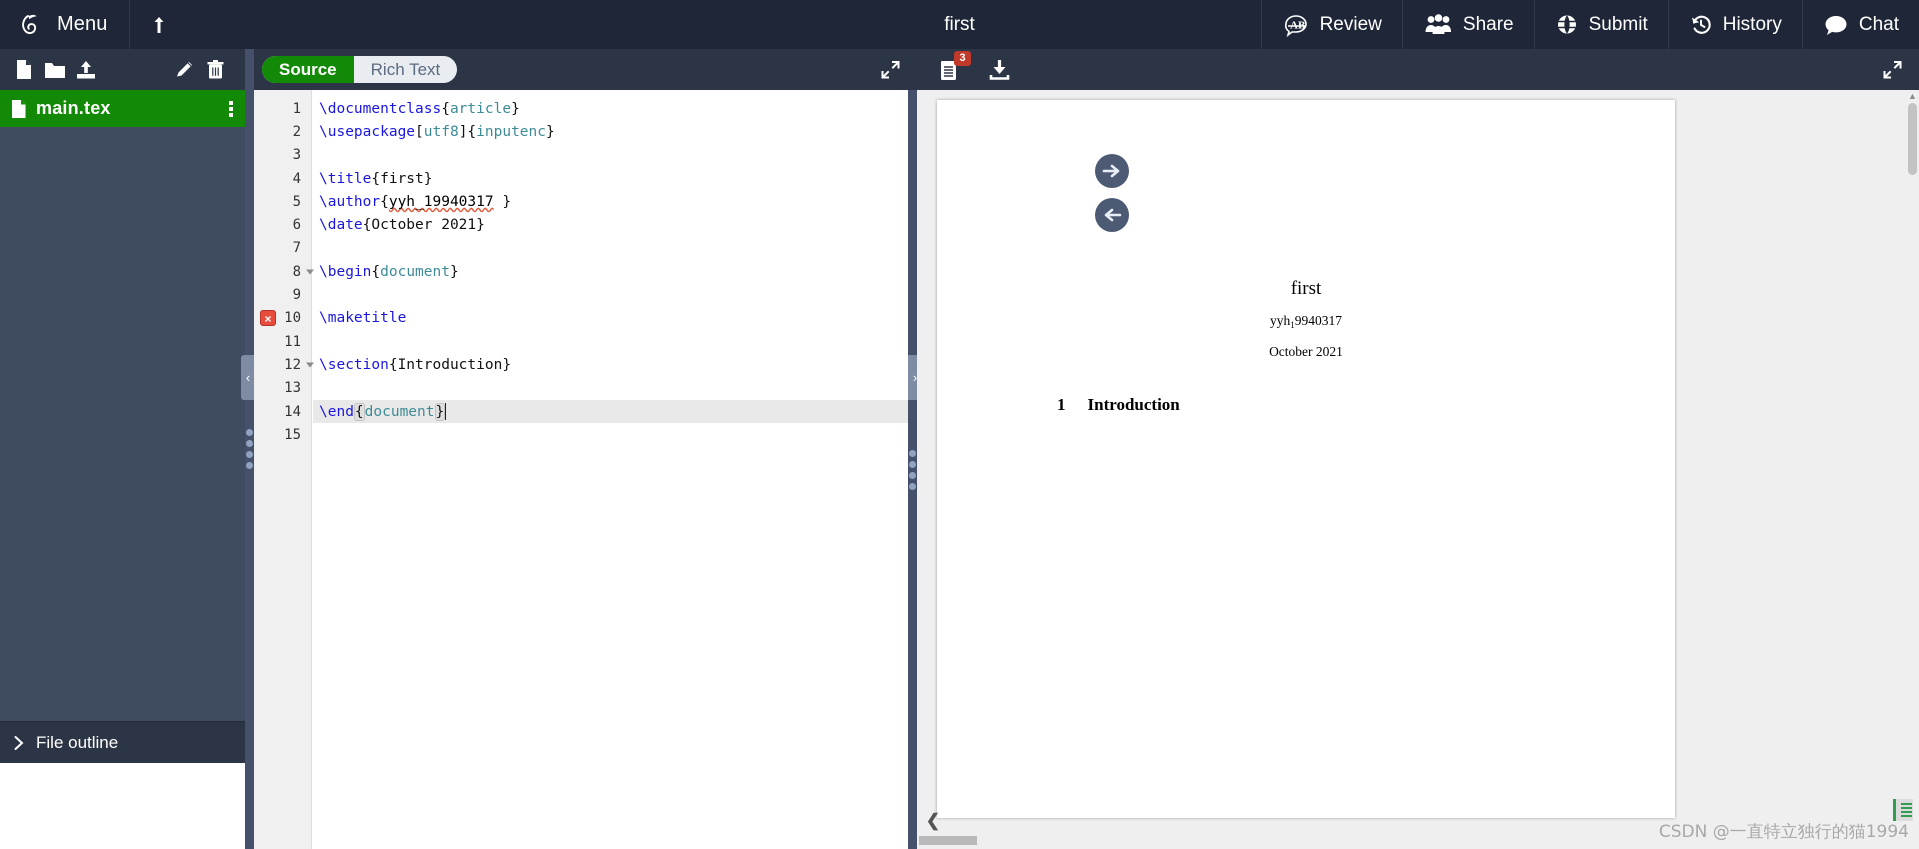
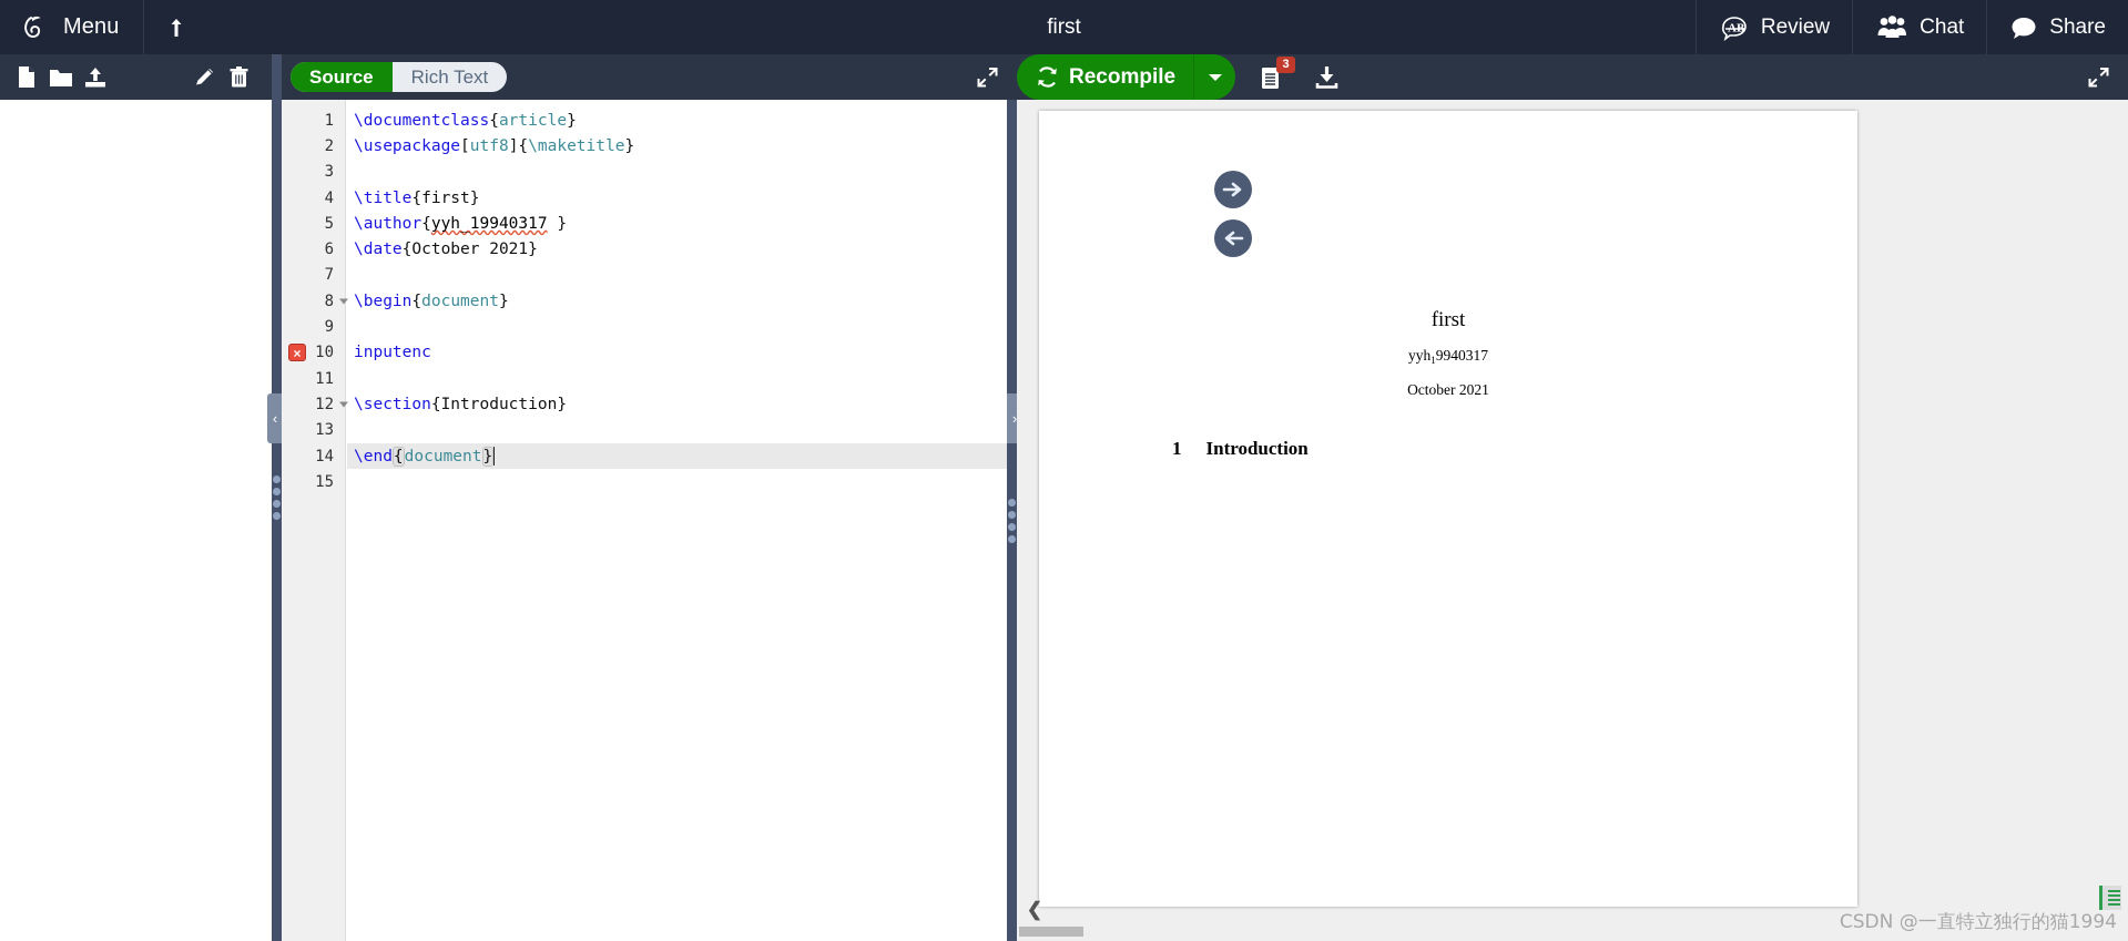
  Menu
  first
  Review
- Share
+ Chat
- Submit
- History
- Chat
+ Share
  Source
  Rich Text
+ Recompile
  3
- main.tex
- File outline
  ‹
  1
  2
  3
  4
  5
  6
  7
  8
  9
  10
  ×
  11
  12
  13
  14
  15
  \documentclass
  {
  article
  }
  \usepackage
  [
  utf8
  ]{
- inputenc
+ \maketitle
  }
  \title
  {first}
  \author
  {
  yyh_19940317
  }
  \date
  {October 2021}
  \begin
  {
  document
  }
- \maketitle
+ inputenc
  \section
  {Introduction}
  \end
  {
  document
  }
  ›
  first
  yyh19940317
  October 2021
  1
  Introduction
- ▲
  ❮
  CSDN @一直特立独行的猫1994
